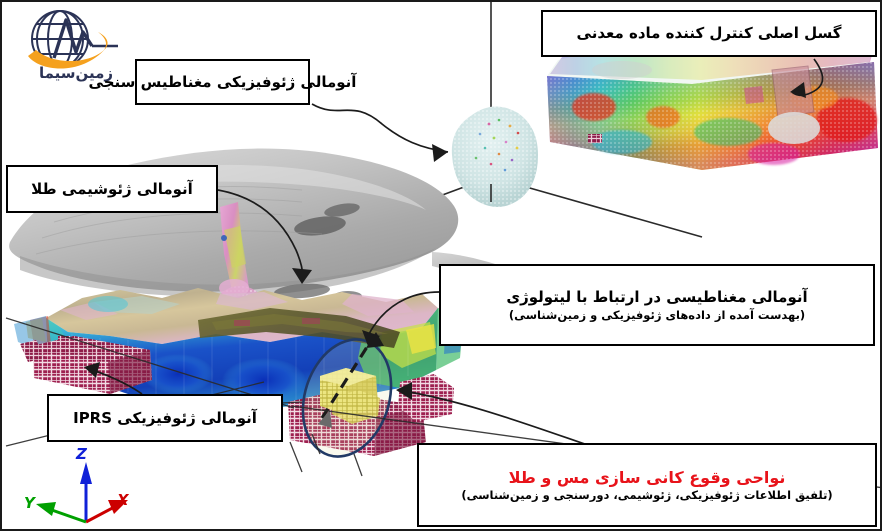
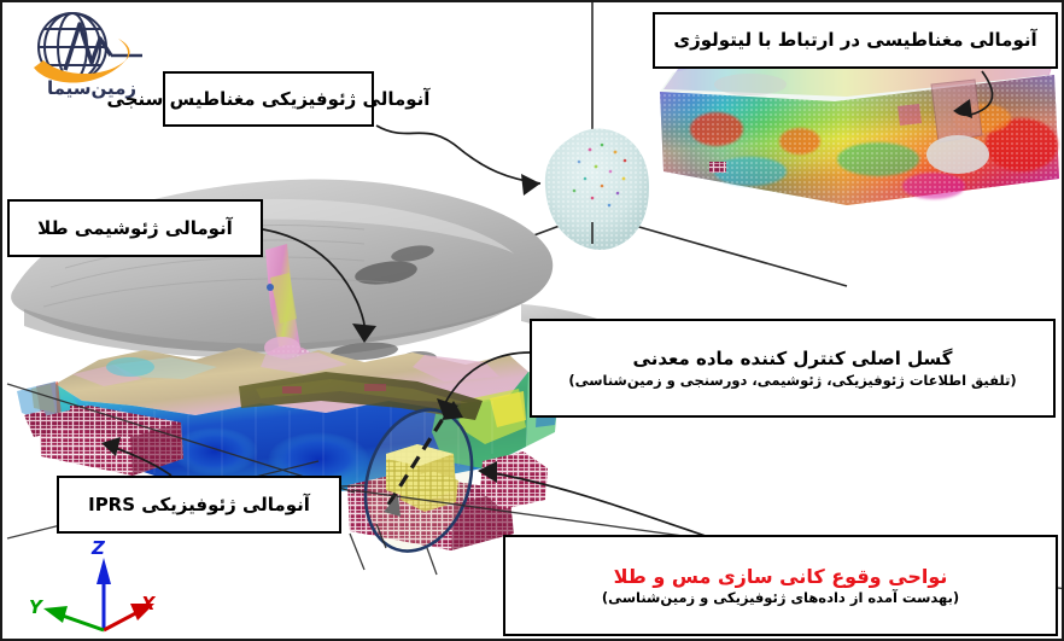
  زمینسیما
  آنومالی ژئوفیزیکی مغناطیس سنجی
- گسل اصلی کنترل کننده ماده معدنی
+ آنومالی مغناطیسی در ارتباط با لیتولوژی
  آنومالی ژئوشیمی طلا
- آنومالی مغناطیسی در ارتباط با لیتولوژی
+ گسل اصلی کنترل کننده ماده معدنی
- (بهدست آمده از داده‌های ژئوفیزیکی و زمین‌شناسی)
+ (تلفیق اطلاعات ژئوفیزیکی، ژئوشیمی، دورسنجی و زمین‌شناسی)
  آنومالی ژئوفیزیکی IPRS
  نواحی وقوع کانی سازی مس و طلا
- (تلفیق اطلاعات ژئوفیزیکی، ژئوشیمی، دورسنجی و زمین‌شناسی)
+ (بهدست آمده از داده‌های ژئوفیزیکی و زمین‌شناسی)
  Z
  X
  Y
